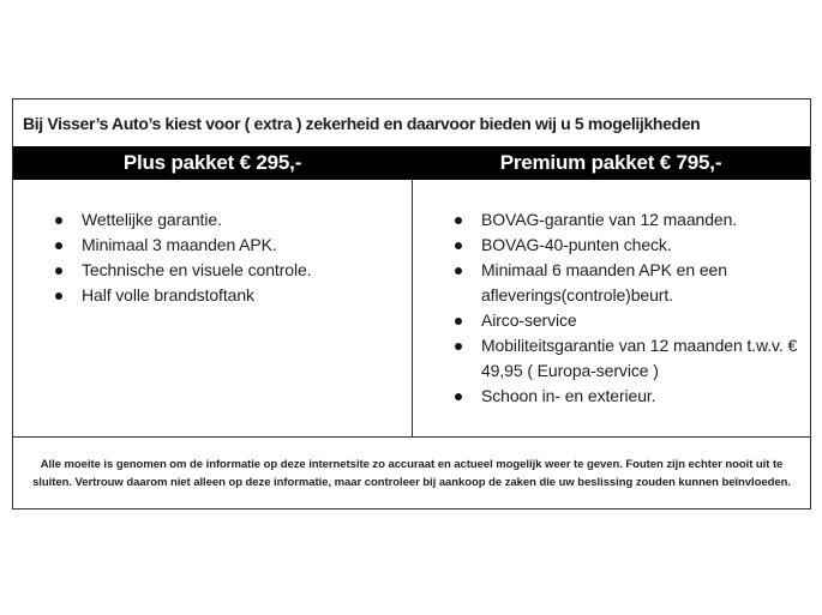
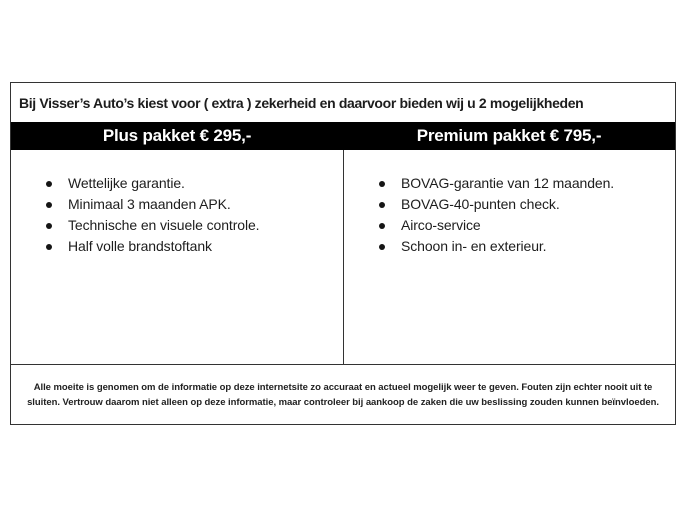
- Bij Visser’s Auto’s kiest voor ( extra ) zekerheid en daarvoor bieden wij u 5 mogelijkheden
+ Bij Visser’s Auto’s kiest voor ( extra ) zekerheid en daarvoor bieden wij u 2 mogelijkheden
  Plus pakket € 295,-
  Premium pakket € 795,-
  Wettelijke garantie.
  Minimaal 3 maanden APK.
  Technische en visuele controle.
  Half volle brandstoftank
  BOVAG-garantie van 12 maanden.
  BOVAG-40-punten check.
- Minimaal 6 maanden APK en een afleverings(controle)beurt.
  Airco-service
- Mobiliteitsgarantie van 12 maanden t.w.v. € 49,95 ( Europa-service )
  Schoon in- en exterieur.
  Alle moeite is genomen om de informatie op deze internetsite zo accuraat en actueel mogelijk weer te geven. Fouten zijn echter nooit uit te sluiten. Vertrouw daarom niet alleen op deze informatie, maar controleer bij aankoop de zaken die uw beslissing zouden kunnen beïnvloeden.
